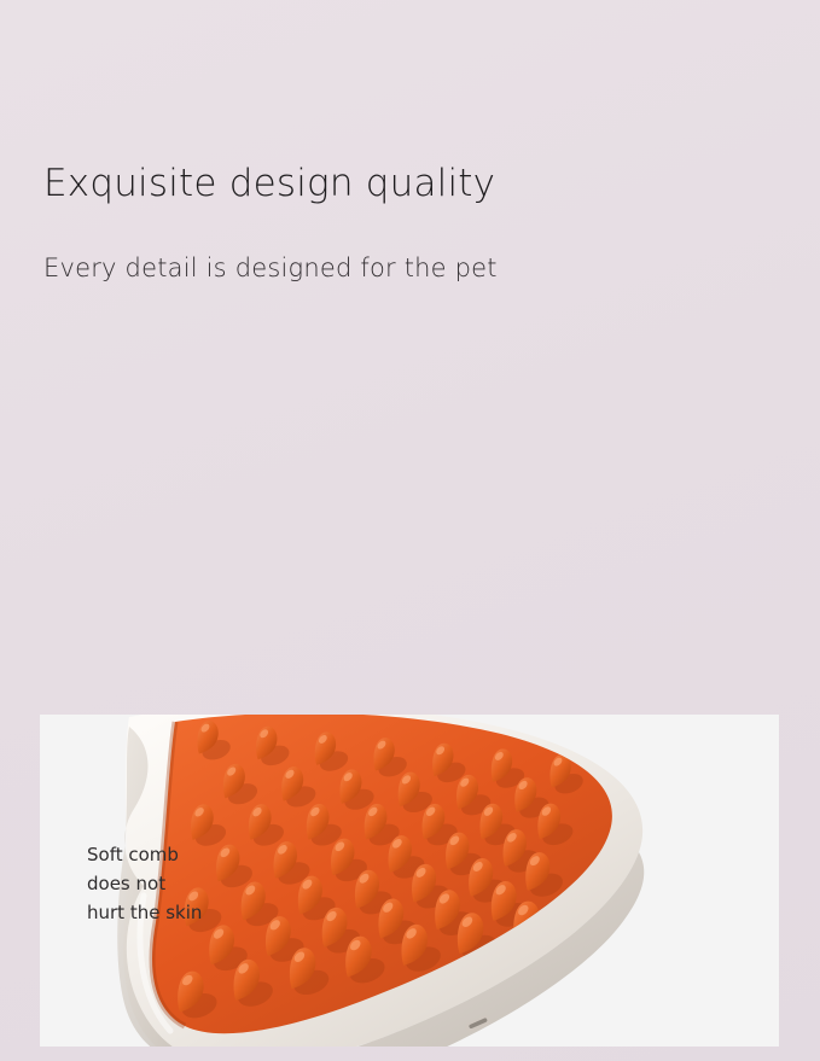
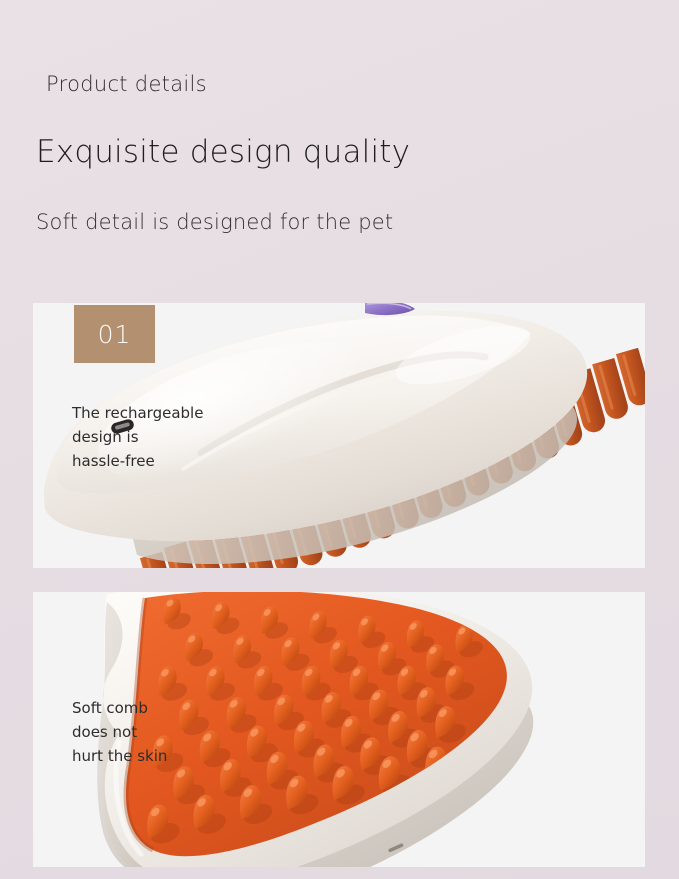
+ Product details
  Exquisite design quality
- Every detail is designed for the pet
+ Soft detail is designed for the pet
+ 01
+ The rechargeable
+ design is
+ hassle-free
  Soft comb
  does not
  hurt the skin
